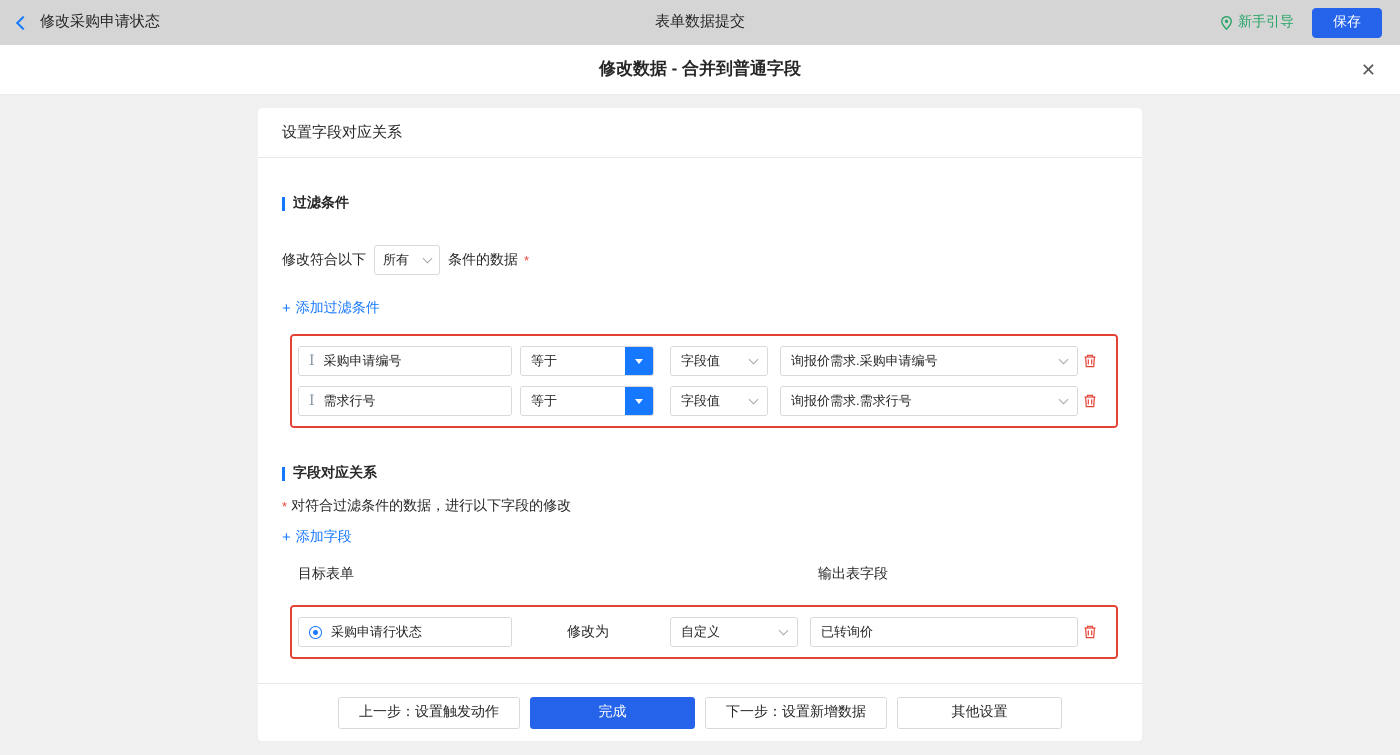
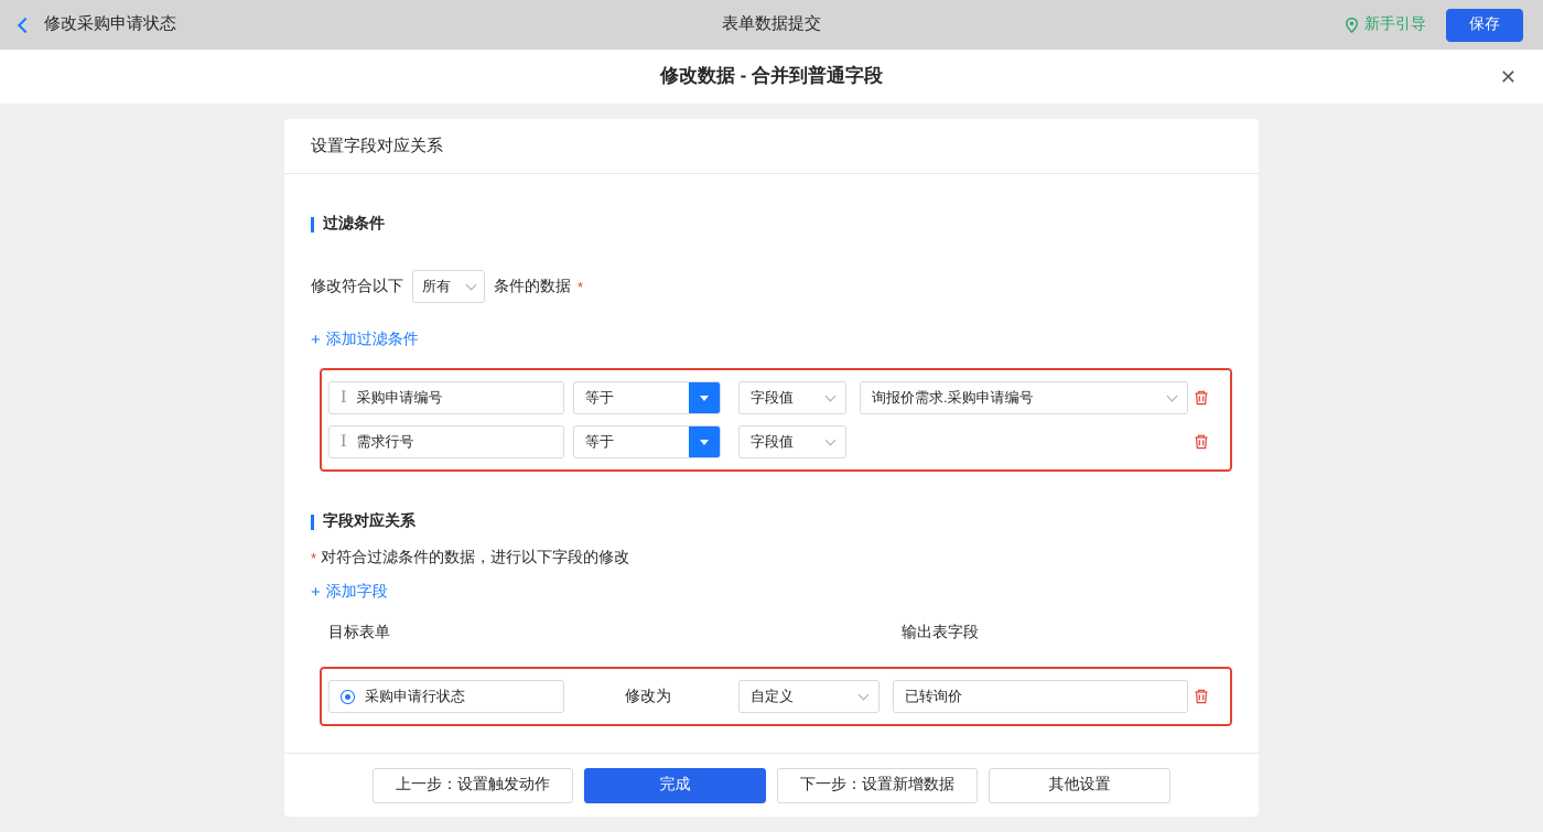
  修改采购申请状态
  表单数据提交
  新手引导
  保存
  修改数据 - 合并到普通字段
  ✕
  设置字段对应关系
  过滤条件
  修改符合以下
  所有
  条件的数据
  *
  +
  添加过滤条件
  I
  采购申请编号
  等于
  字段值
  询报价需求.采购申请编号
  I
  需求行号
  等于
  字段值
- 询报价需求.需求行号
  字段对应关系
  *
  对符合过滤条件的数据，进行以下字段的修改
  +
  添加字段
  目标表单
  输出表字段
  采购申请行状态
  修改为
  自定义
  已转询价
  上一步：设置触发动作
  完成
  下一步：设置新增数据
  其他设置
